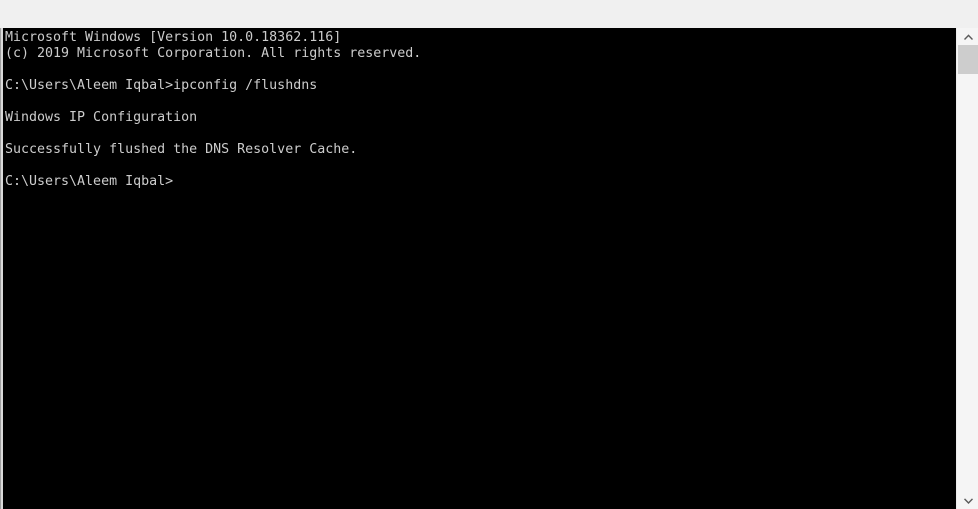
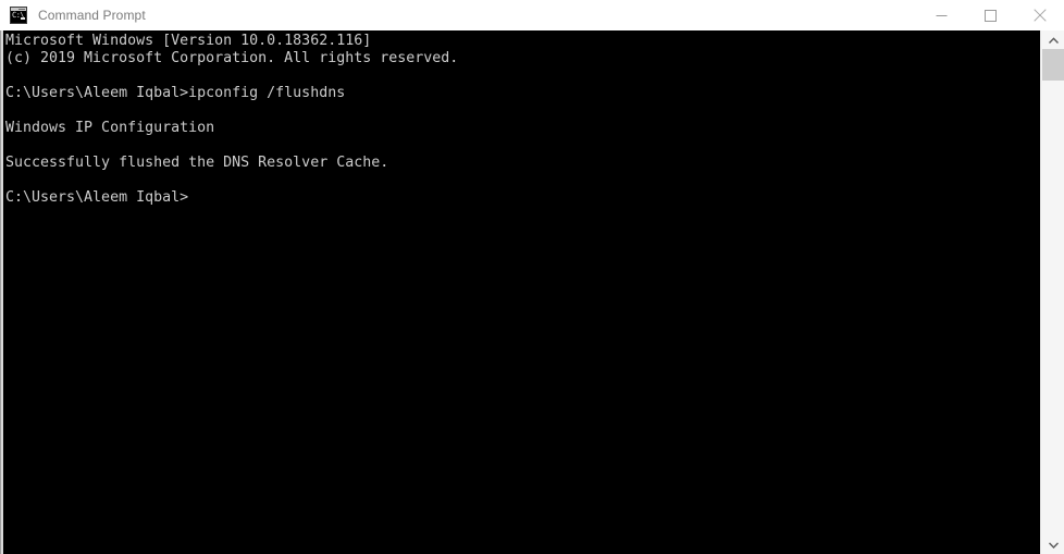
+ C:\
+ Command Prompt
  Microsoft Windows [Version 10.0.18362.116]
  (c) 2019 Microsoft Corporation. All rights reserved.
  C:\Users\Aleem Iqbal>ipconfig /flushdns
  Windows IP Configuration
  Successfully flushed the DNS Resolver Cache.
  C:\Users\Aleem Iqbal>
